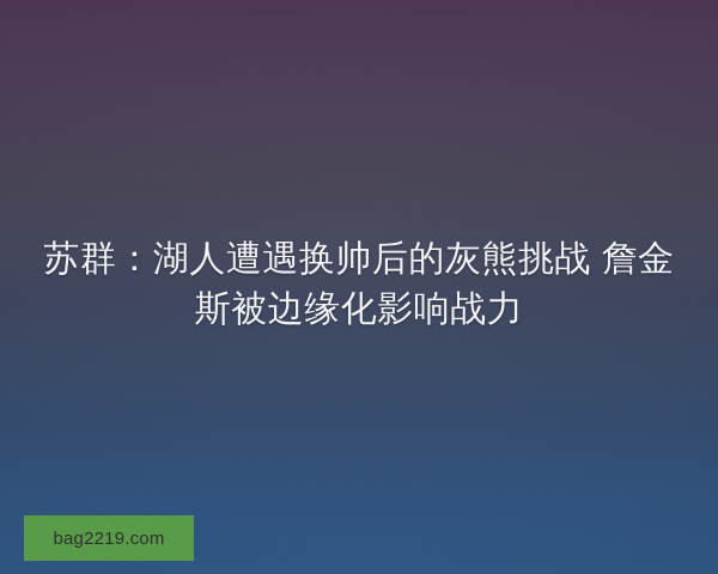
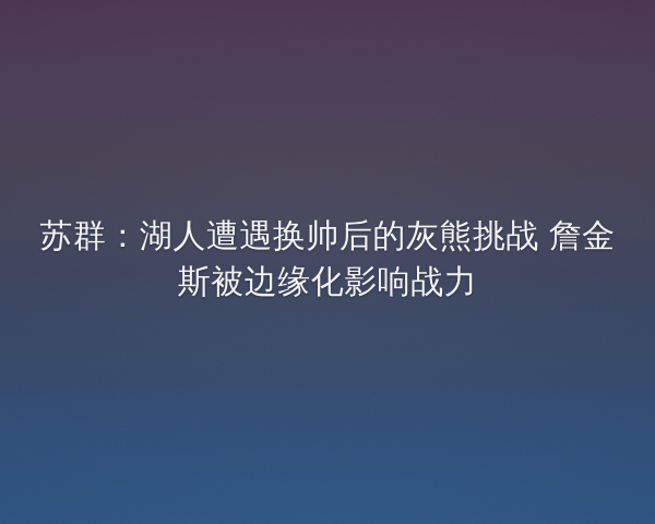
  苏群：湖人遭遇换帅后的灰熊挑战 詹金斯被边缘化影响战力
- bag2219.com
